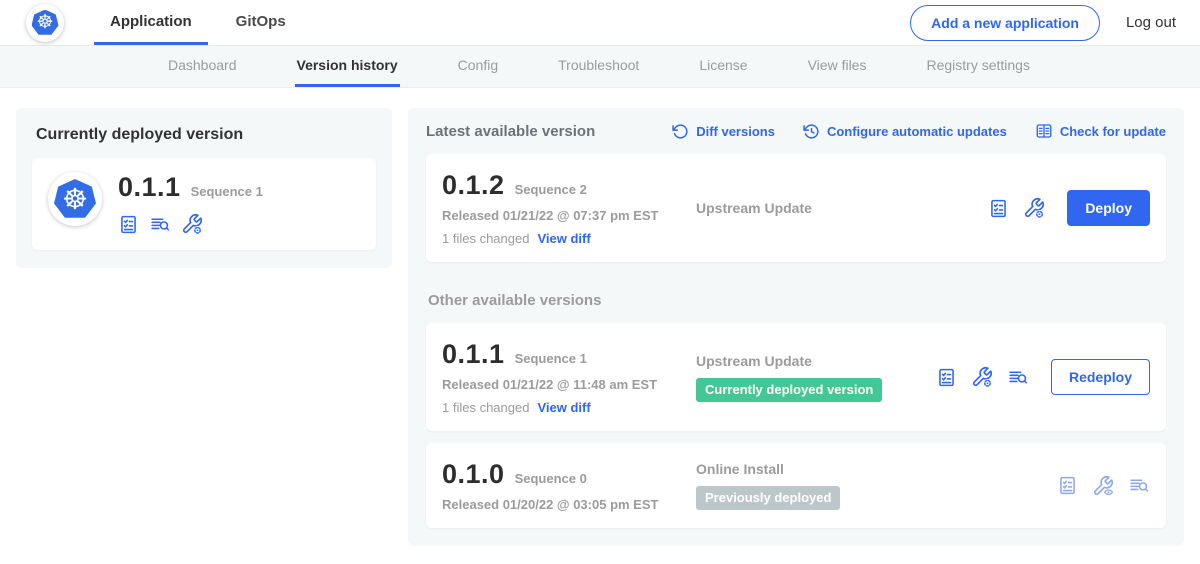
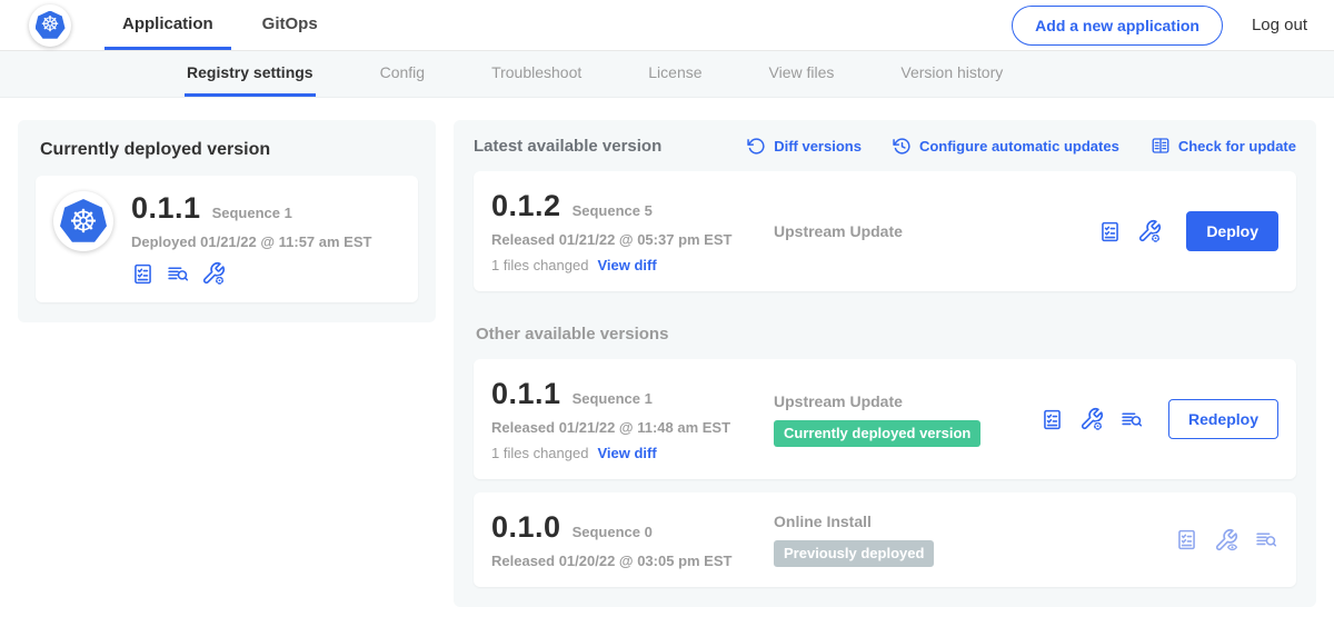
  ☸
  Application
  GitOps
  Add a new application
  Log out
- Dashboard
- Version history
+ Registry settings
  Config
  Troubleshoot
  License
  View files
- Registry settings
+ Version history
  Currently deployed version
  ☸
  0.1.1
  Sequence 1
+ Deployed 01/21/22 @ 11:57 am EST
  Latest available version
  Diff versions
  Configure automatic updates
  Check for update
  0.1.2
- Sequence 2
+ Sequence 5
- Released 01/21/22 @ 07:37 pm EST
+ Released 01/21/22 @ 05:37 pm EST
  1 files changed
  View diff
  Upstream Update
  Deploy
  Other available versions
  0.1.1
  Sequence 1
  Released 01/21/22 @ 11:48 am EST
  1 files changed
  View diff
  Upstream Update
  Currently deployed version
  Redeploy
  0.1.0
  Sequence 0
  Released 01/20/22 @ 03:05 pm EST
  Online Install
  Previously deployed
